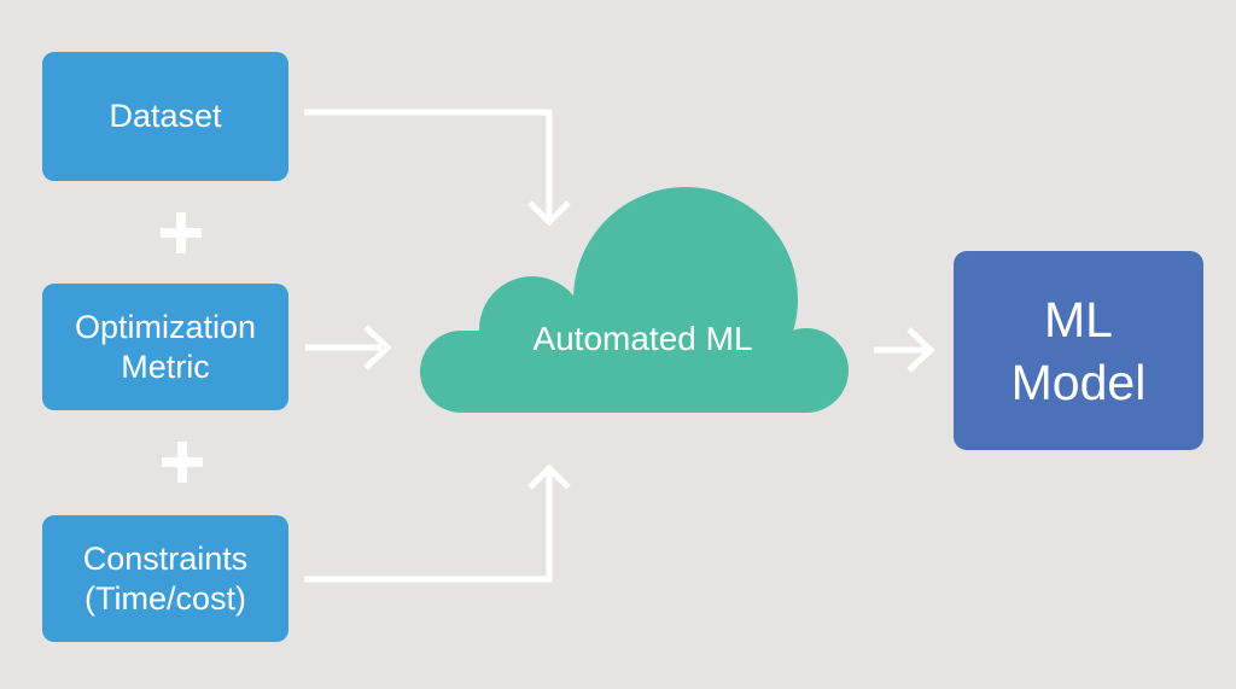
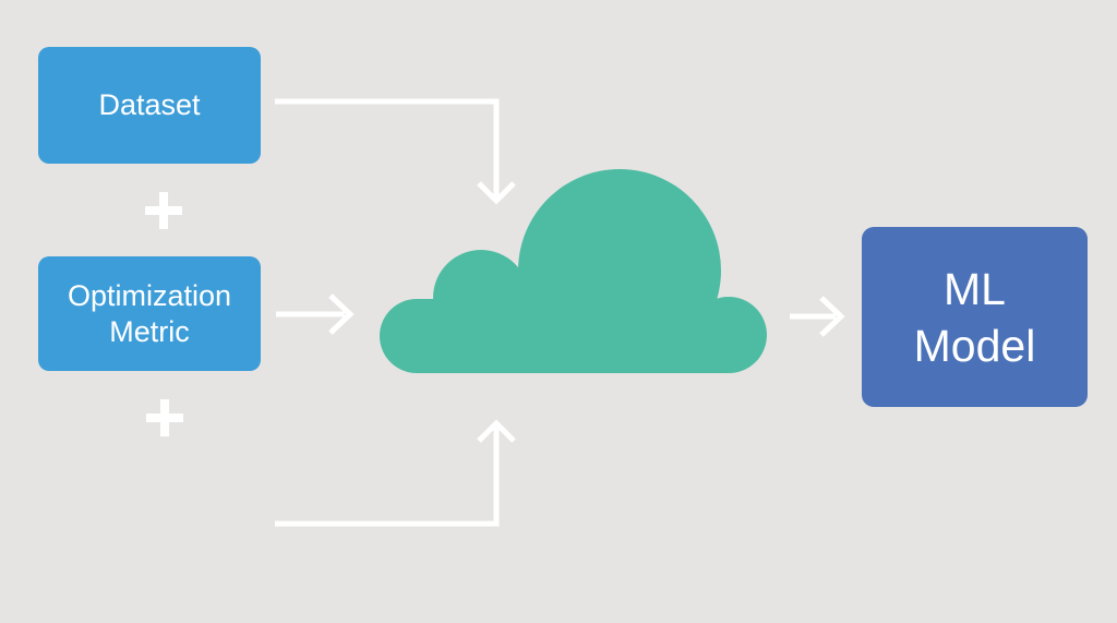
  Dataset
  Optimization
  Metric
- Constraints
- (Time/cost)
- Automated ML
  ML
  Model
